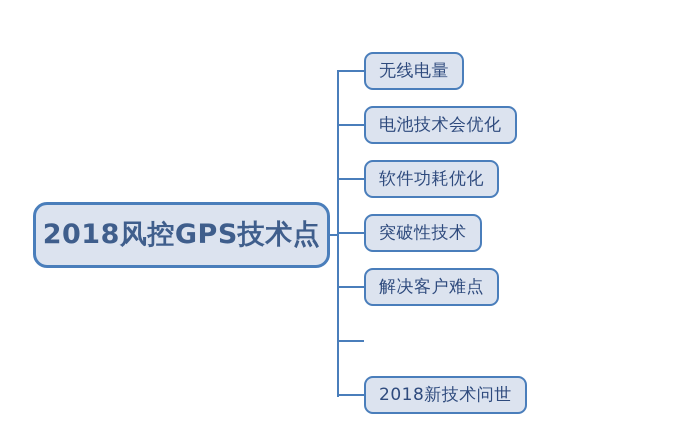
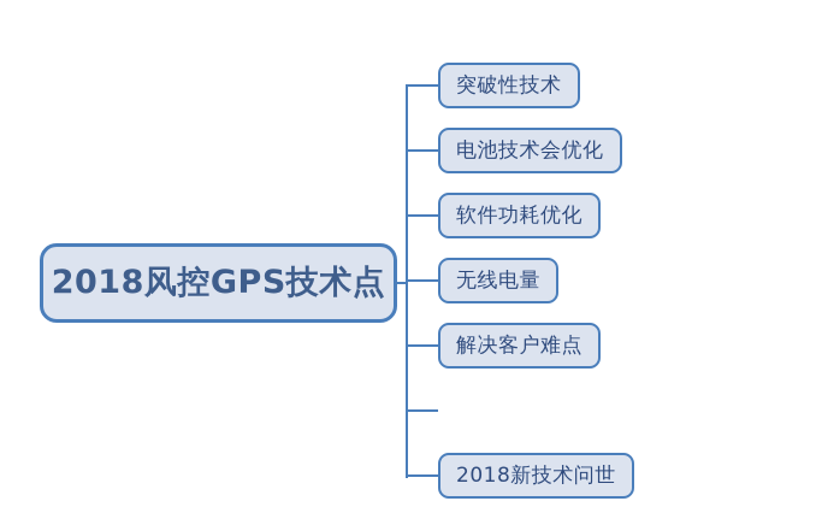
  2018风控GPS技术点
- 无线电量
+ 突破性技术
  电池技术会优化
  软件功耗优化
- 突破性技术
+ 无线电量
  解决客户难点
  2018新技术问世
